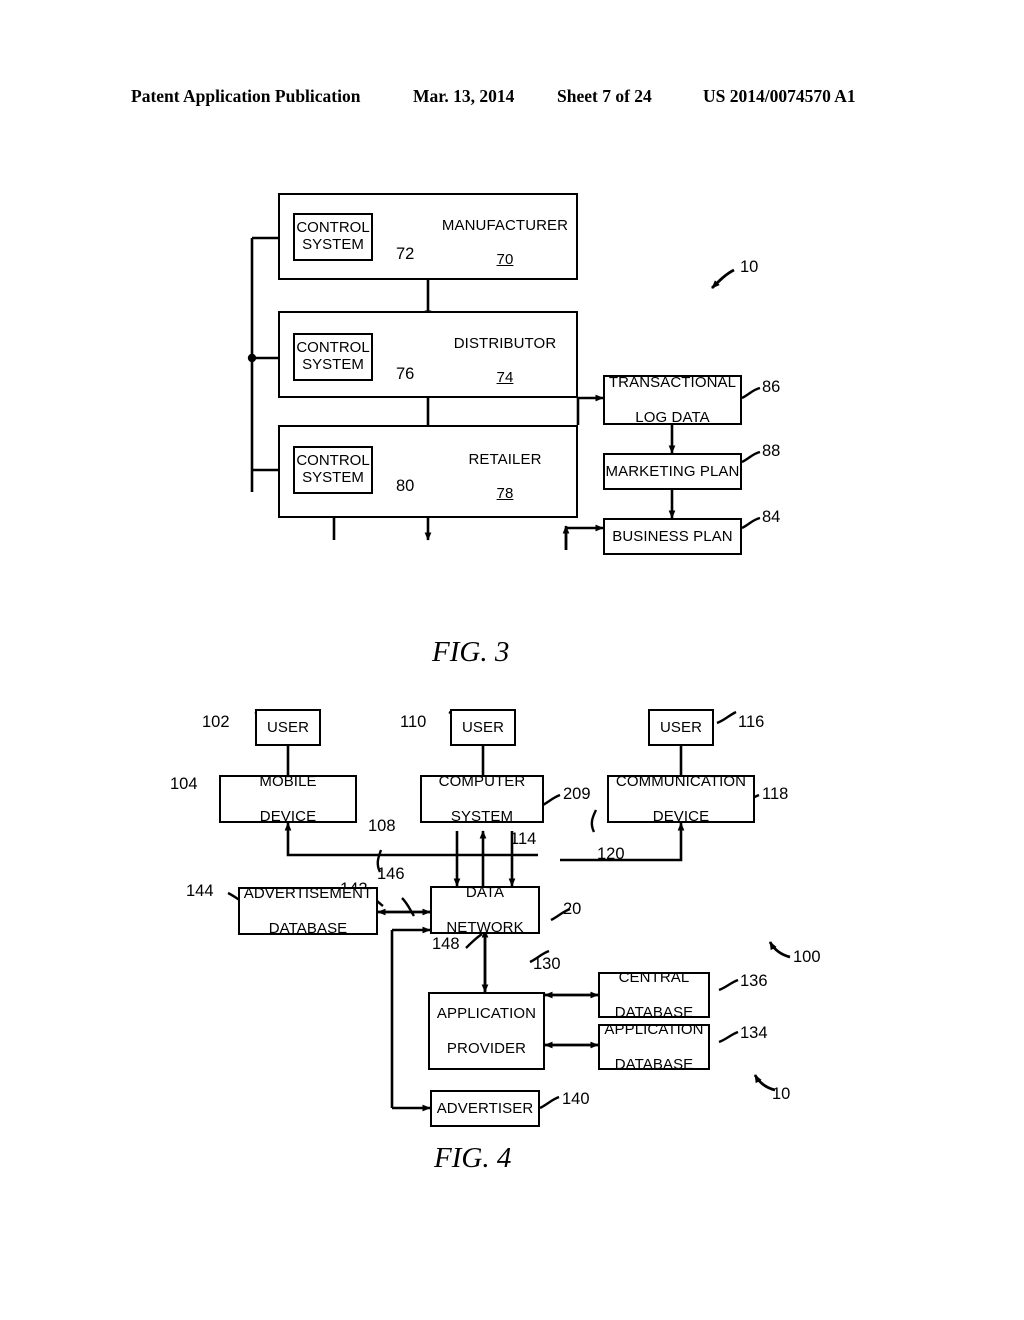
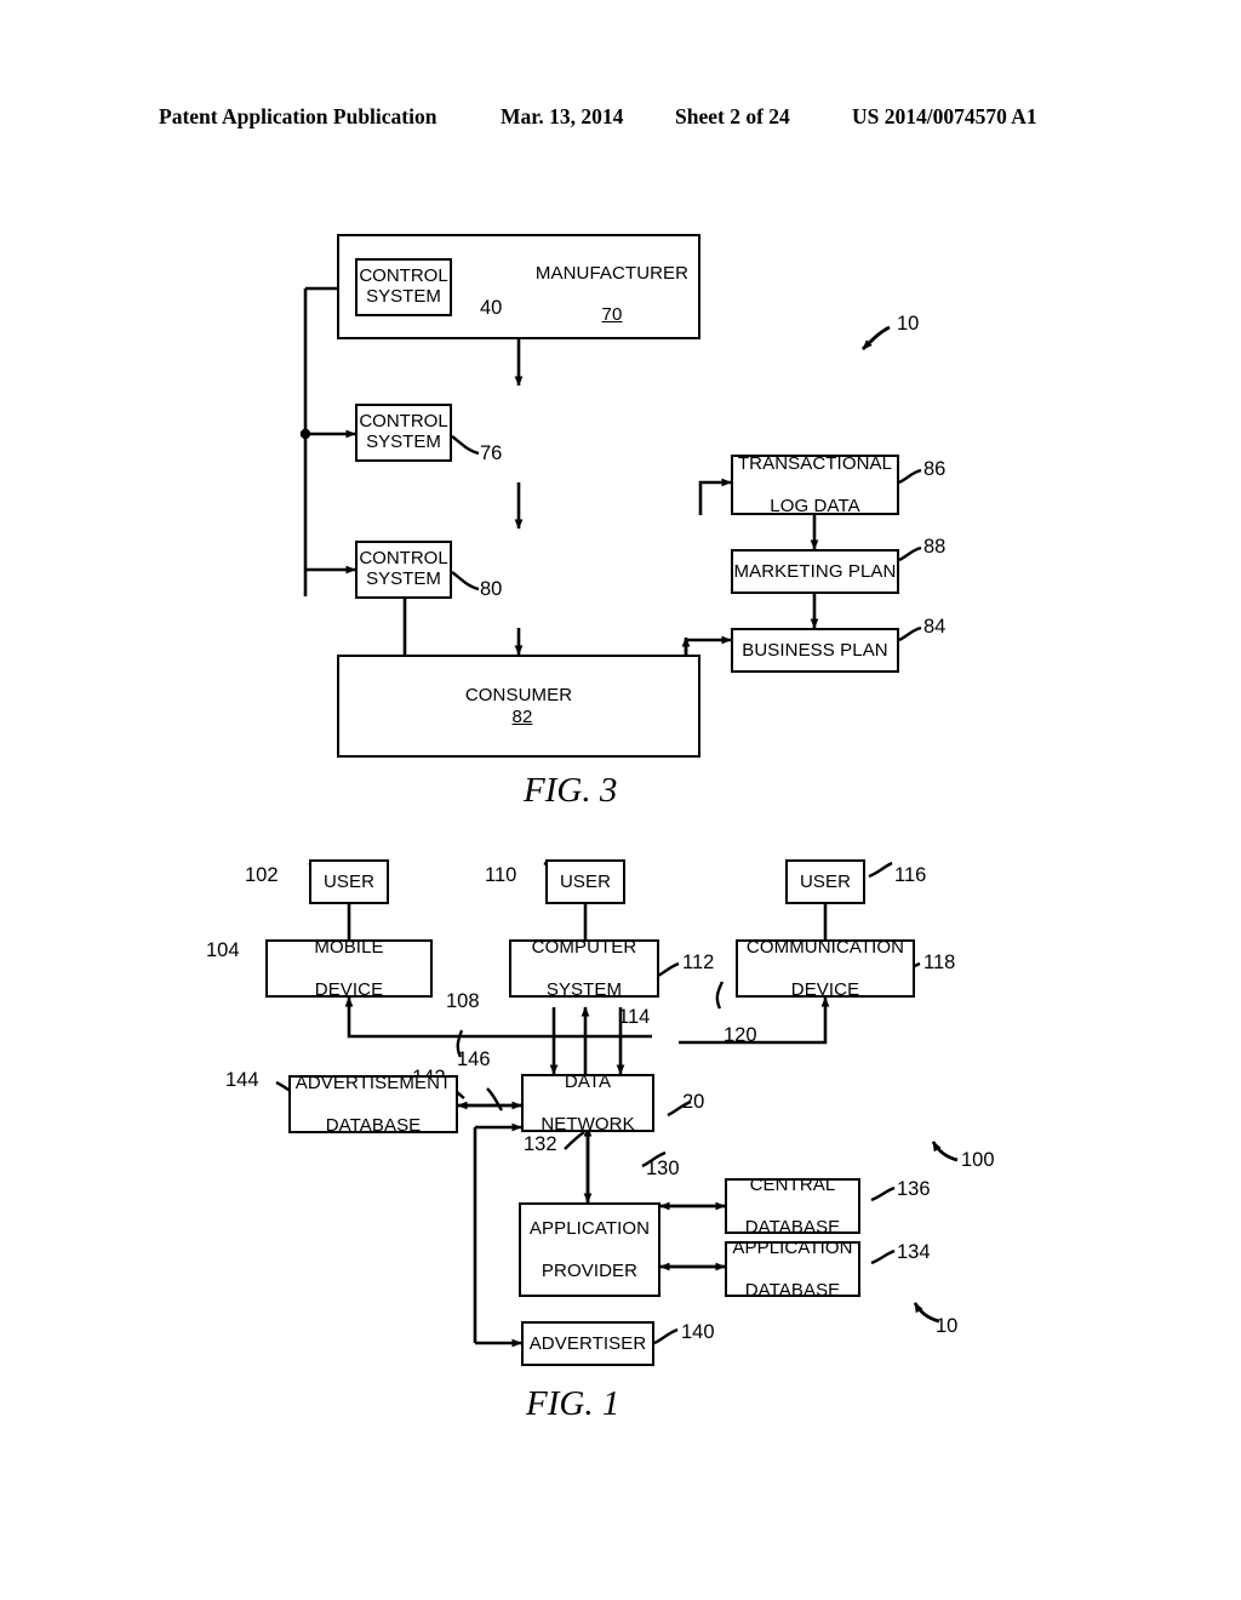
  Patent Application Publication
  Mar. 13, 2014
- Sheet 7 of 24
+ Sheet 2 of 24
  US 2014/0074570 A1
  MANUFACTURER
  70
  CONTROL
  SYSTEM
- 72
+ 40
- DISTRIBUTOR
- 74
  CONTROL
  SYSTEM
  76
- RETAILER
- 78
  CONTROL
  SYSTEM
  80
+ CONSUMER
+ 82
  TRANSACTIONAL
  LOG DATA
  86
  MARKETING PLAN
  88
  BUSINESS PLAN
  84
  10
  FIG. 3
  USER
  102
  USER
  110
  USER
  116
  MOBILE
  DEVICE
  104
  COMPUTER
  SYSTEM
- 209
+ 112
  COMMUNICATION
  DEVICE
  118
  108
  114
  120
  146
- 148
+ 132
  ADVERTISEMENT
  DATABASE
  144
  DATA
  NETWORK
  20
  APPLICATION
  PROVIDER
  130
  CENTRAL
  DATABASE
  136
  APPLICATION
  DATABASE
  134
  ADVERTISER
  140
  100
  10
- FIG. 4
+ FIG. 1
